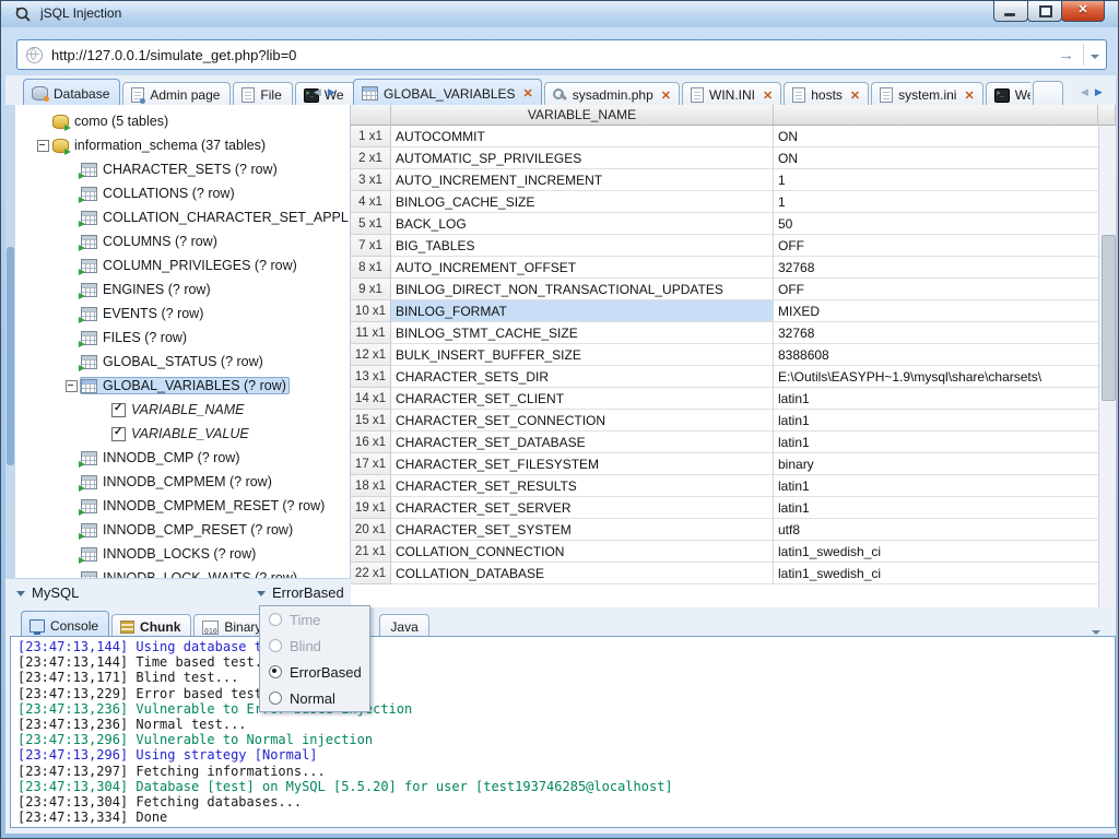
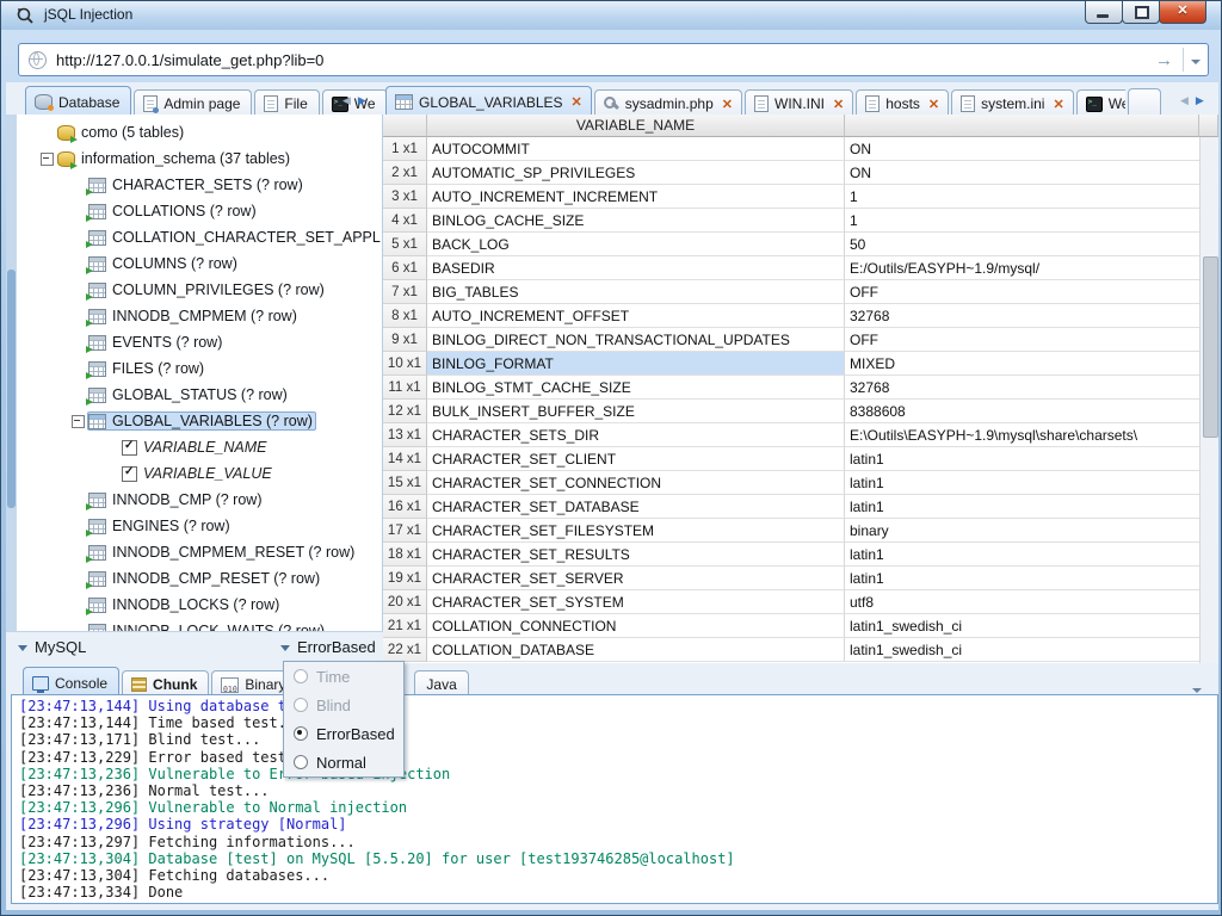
  jSQL Injection
  ✕
  http://127.0.0.1/simulate_get.php?lib=0
  →
  Database
  Admin page
  File
  We
  ◀ ▶
  GLOBAL_VARIABLES
  ✕
  sysadmin.php
  ✕
  WIN.INI
  ✕
  hosts
  ✕
  system.ini
  ✕
  ◀ ▶
  como (5 tables)
  information_schema (37 tables)
  CHARACTER_SETS (? row)
  COLLATIONS (? row)
  COLLATION_CHARACTER_SET_APPL
  COLUMNS (? row)
  COLUMN_PRIVILEGES (? row)
- ENGINES (? row)
+ INNODB_CMPMEM (? row)
  EVENTS (? row)
  FILES (? row)
  GLOBAL_STATUS (? row)
  GLOBAL_VARIABLES (? row)
  VARIABLE_NAME
  VARIABLE_VALUE
  INNODB_CMP (? row)
- INNODB_CMPMEM (? row)
+ ENGINES (? row)
  INNODB_CMPMEM_RESET (? row)
  INNODB_CMP_RESET (? row)
  INNODB_LOCKS (? row)
  MySQL
  ErrorBased
  VARIABLE_NAME
  1 x1
  AUTOCOMMIT
  ON
  2 x1
  AUTOMATIC_SP_PRIVILEGES
  ON
  3 x1
  AUTO_INCREMENT_INCREMENT
  1
  4 x1
  BINLOG_CACHE_SIZE
  1
  5 x1
  BACK_LOG
  50
+ 6 x1
+ BASEDIR
+ E:/Outils/EASYPH~1.9/mysql/
  7 x1
  BIG_TABLES
  OFF
  8 x1
  AUTO_INCREMENT_OFFSET
  32768
  9 x1
  BINLOG_DIRECT_NON_TRANSACTIONAL_UPDATES
  OFF
  10 x1
  BINLOG_FORMAT
  MIXED
  11 x1
  BINLOG_STMT_CACHE_SIZE
  32768
  12 x1
  BULK_INSERT_BUFFER_SIZE
  8388608
  13 x1
  CHARACTER_SETS_DIR
  E:\Outils\EASYPH~1.9\mysql\share\charsets\
  14 x1
  CHARACTER_SET_CLIENT
  latin1
  15 x1
  CHARACTER_SET_CONNECTION
  latin1
  16 x1
  CHARACTER_SET_DATABASE
  latin1
  17 x1
  CHARACTER_SET_FILESYSTEM
  binary
  18 x1
  CHARACTER_SET_RESULTS
  latin1
  19 x1
  CHARACTER_SET_SERVER
  latin1
  20 x1
  CHARACTER_SET_SYSTEM
  utf8
  21 x1
  COLLATION_CONNECTION
  latin1_swedish_ci
  22 x1
  COLLATION_DATABASE
  latin1_swedish_ci
  Console
  Chunk
  Binar
  Java
  [23:47:13,144] Using database
  [23:47:13,144] Time based test
  [23:47:13,171] Blind test...
  [23:47:13,229] Error based tes
  [23:47:13,236] Vulnerable to Ection
  [23:47:13,236] Normal test...
  [23:47:13,296] Vulnerable to Normal injection
  [23:47:13,296] Using strategy [Normal]
  [23:47:13,297] Fetching informations...
  [23:47:13,304] Database [test] on MySQL [5.5.20] for user [test193746285@localhost]
  [23:47:13,304] Fetching databases...
  [23:47:13,334] Done
  Time
  Blind
  ErrorBased
  Normal
